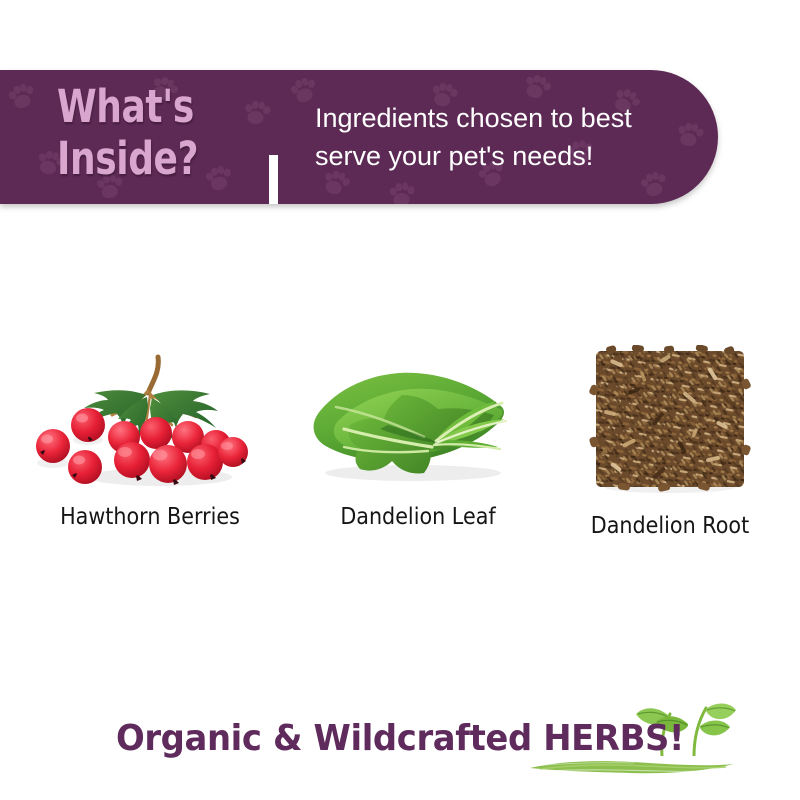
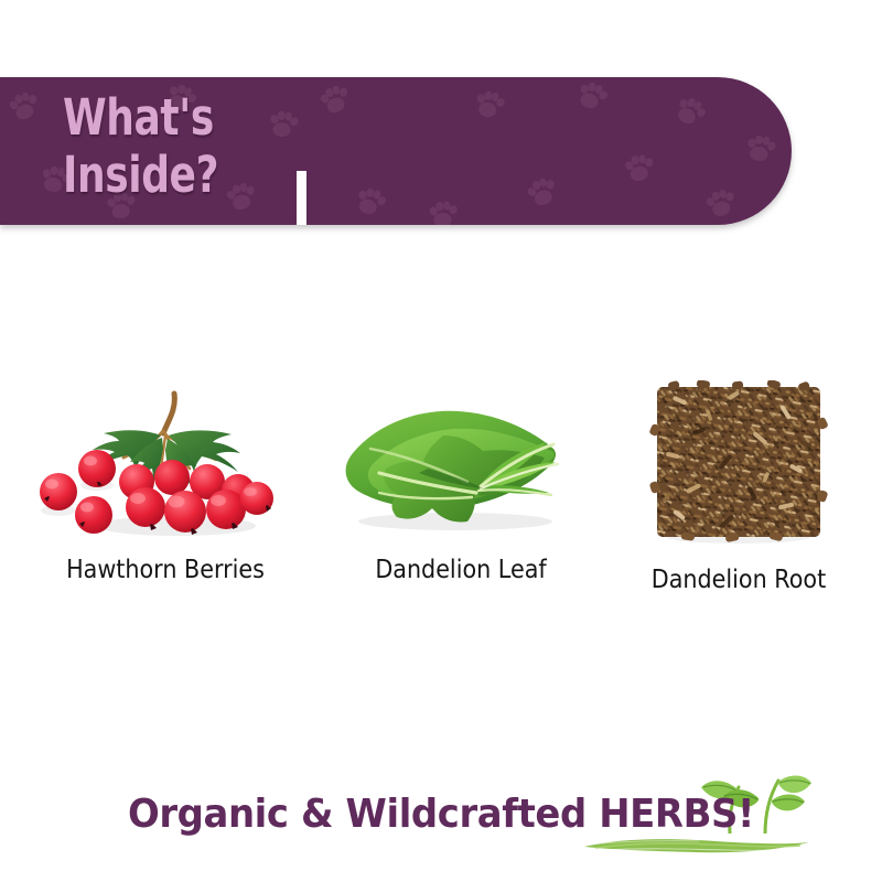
  What's
  Inside?
- Ingredients chosen to best
- serve your pet's needs!
  Hawthorn Berries
  Dandelion Leaf
  Dandelion Root
  Organic & Wildcrafted HERBS!
